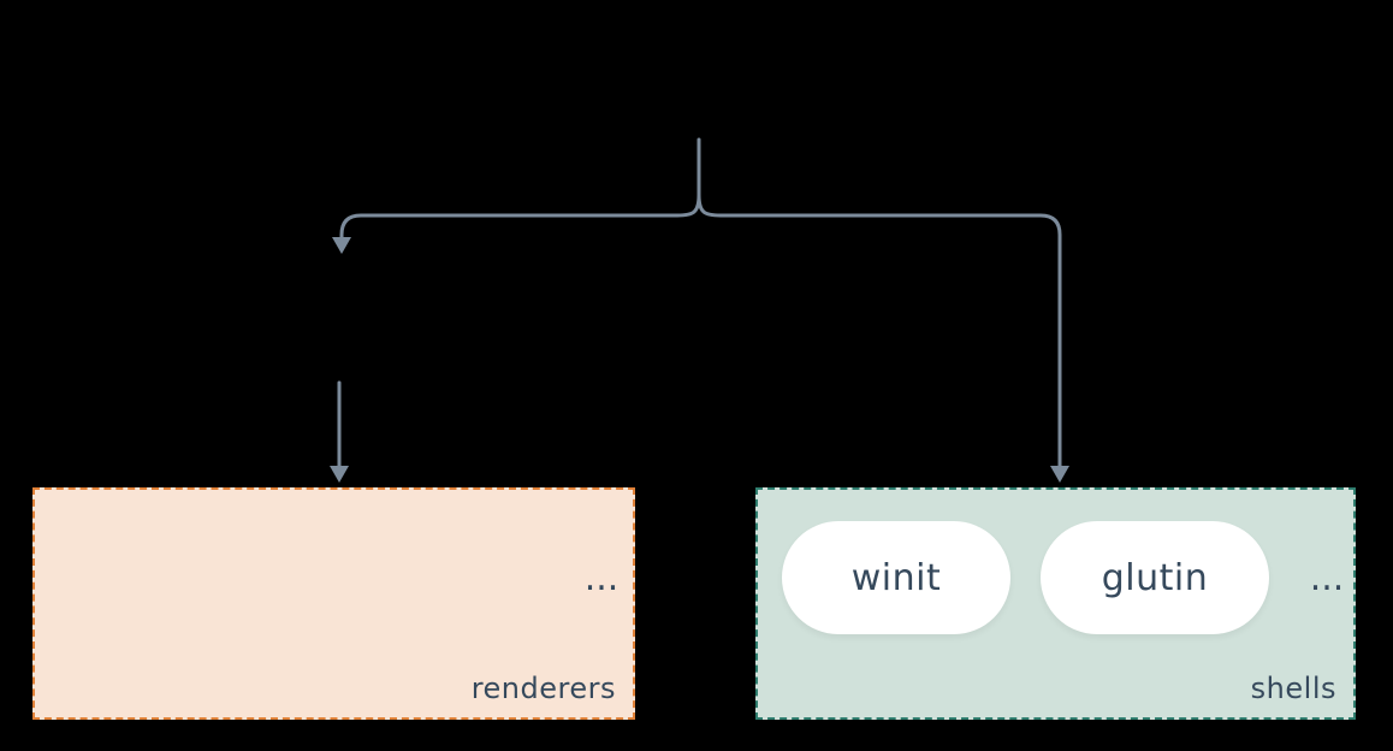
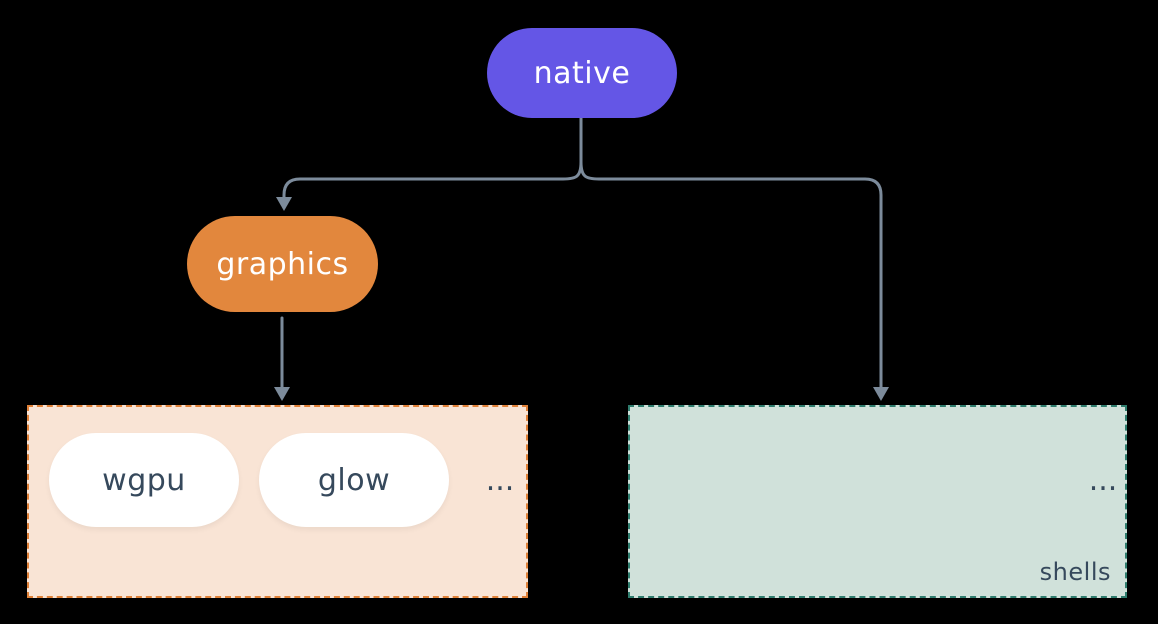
+ native
+ graphics
+ wgpu
+ glow
  ...
- renderers
- winit
- glutin
  ...
  shells
